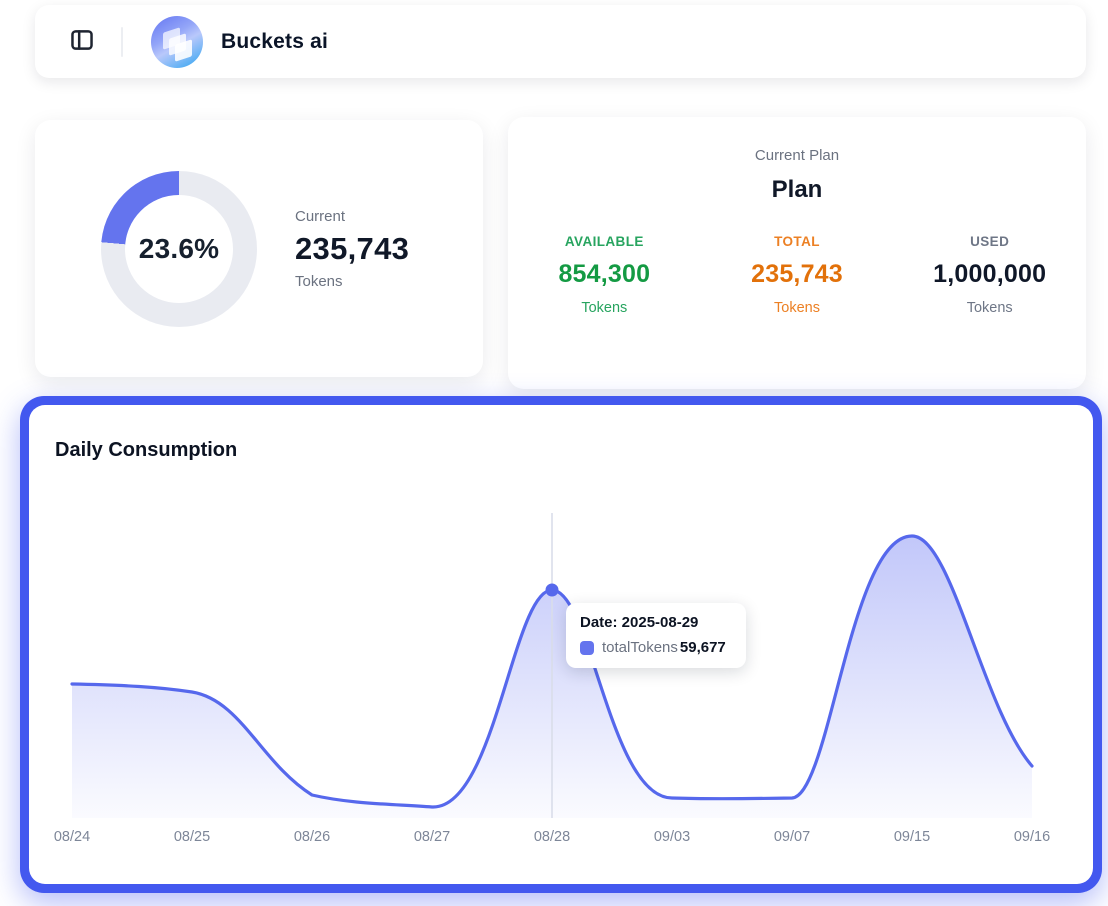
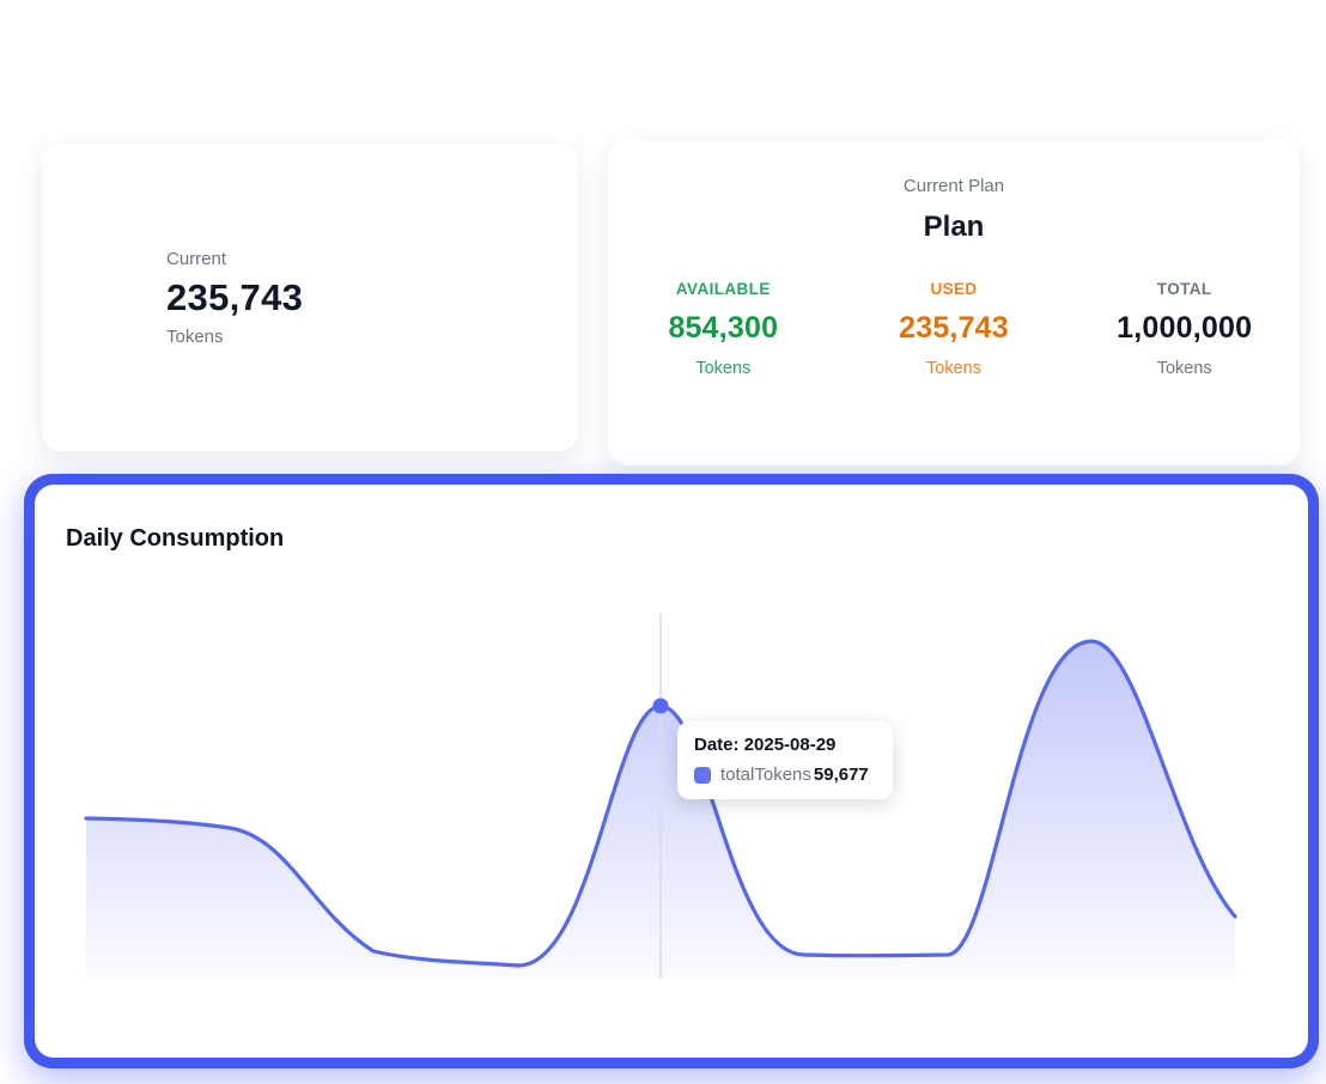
- Buckets ai
- 23.6%
  Current
  235,743
  Tokens
  Current Plan
  Plan
  AVAILABLE
  854,300
  Tokens
- TOTAL
+ USED
  235,743
  Tokens
- USED
+ TOTAL
  1,000,000
  Tokens
  Daily Consumption
  Date: 2025-08-29
  totalTokens
  59,677
- 08/24
- 08/25
- 08/26
- 08/27
- 08/28
- 09/03
- 09/07
- 09/15
- 09/16
